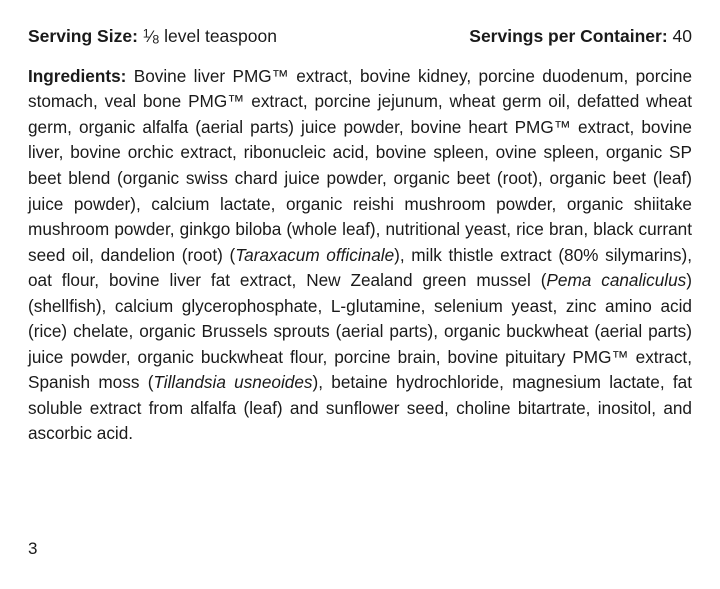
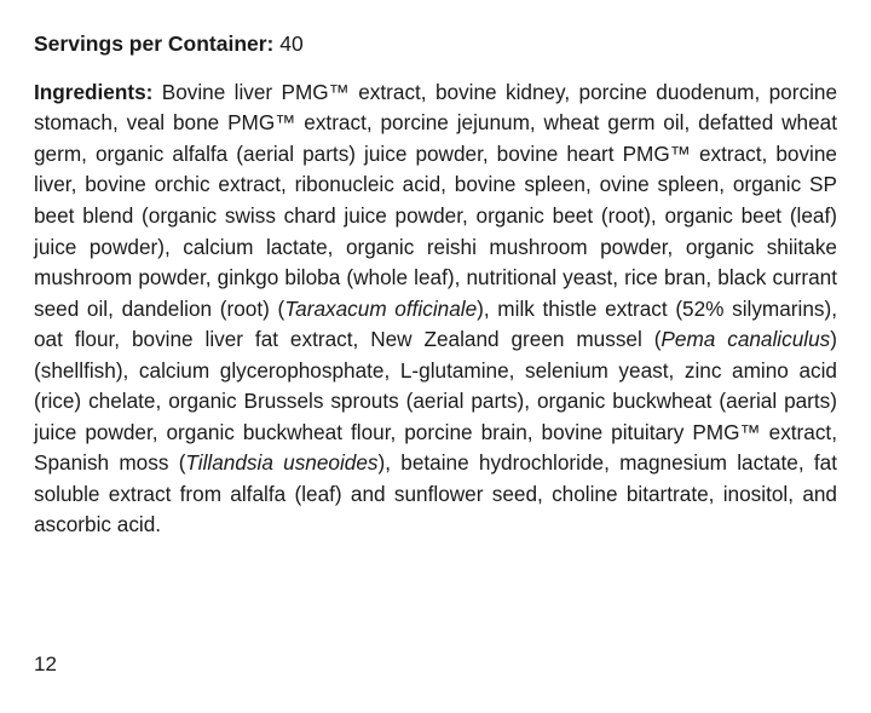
- Serving Size: 1⁄8 level teaspoon
  Servings per Container: 40
- Ingredients: Bovine liver PMG™ extract, bovine kidney, porcine duodenum, porcine stomach, veal bone PMG™ extract, porcine jejunum, wheat germ oil, defatted wheat germ, organic alfalfa (aerial parts) juice powder, bovine heart PMG™ extract, bovine liver, bovine orchic extract, ribonucleic acid, bovine spleen, ovine spleen, organic SP beet blend (organic swiss chard juice powder, organic beet (root), organic beet (leaf) juice powder), calcium lactate, organic reishi mushroom powder, organic shiitake mushroom powder, ginkgo biloba (whole leaf), nutritional yeast, rice bran, black currant seed oil, dandelion (root) (Taraxacum officinale), milk thistle extract (80% silymarins), oat flour, bovine liver fat extract, New Zealand green mussel (Pema canaliculus)(shellfish), calcium glycerophosphate, L-glutamine, selenium yeast, zinc amino acid (rice) chelate, organic Brussels sprouts (aerial parts), organic buckwheat (aerial parts) juice powder, organic buckwheat flour, porcine brain, bovine pituitary PMG™ extract, Spanish moss (Tillandsia usneoides), betaine hydrochloride, magnesium lactate, fat soluble extract from alfalfa (leaf) and sunflower seed, choline bitartrate, inositol, and ascorbic acid.
+ Ingredients: Bovine liver PMG™ extract, bovine kidney, porcine duodenum, porcine stomach, veal bone PMG™ extract, porcine jejunum, wheat germ oil, defatted wheat germ, organic alfalfa (aerial parts) juice powder, bovine heart PMG™ extract, bovine liver, bovine orchic extract, ribonucleic acid, bovine spleen, ovine spleen, organic SP beet blend (organic swiss chard juice powder, organic beet (root), organic beet (leaf) juice powder), calcium lactate, organic reishi mushroom powder, organic shiitake mushroom powder, ginkgo biloba (whole leaf), nutritional yeast, rice bran, black currant seed oil, dandelion (root) (Taraxacum officinale), milk thistle extract (52% silymarins), oat flour, bovine liver fat extract, New Zealand green mussel (Pema canaliculus)(shellfish), calcium glycerophosphate, L-glutamine, selenium yeast, zinc amino acid (rice) chelate, organic Brussels sprouts (aerial parts), organic buckwheat (aerial parts) juice powder, organic buckwheat flour, porcine brain, bovine pituitary PMG™ extract, Spanish moss (Tillandsia usneoides), betaine hydrochloride, magnesium lactate, fat soluble extract from alfalfa (leaf) and sunflower seed, choline bitartrate, inositol, and ascorbic acid.
- 3
+ 12
